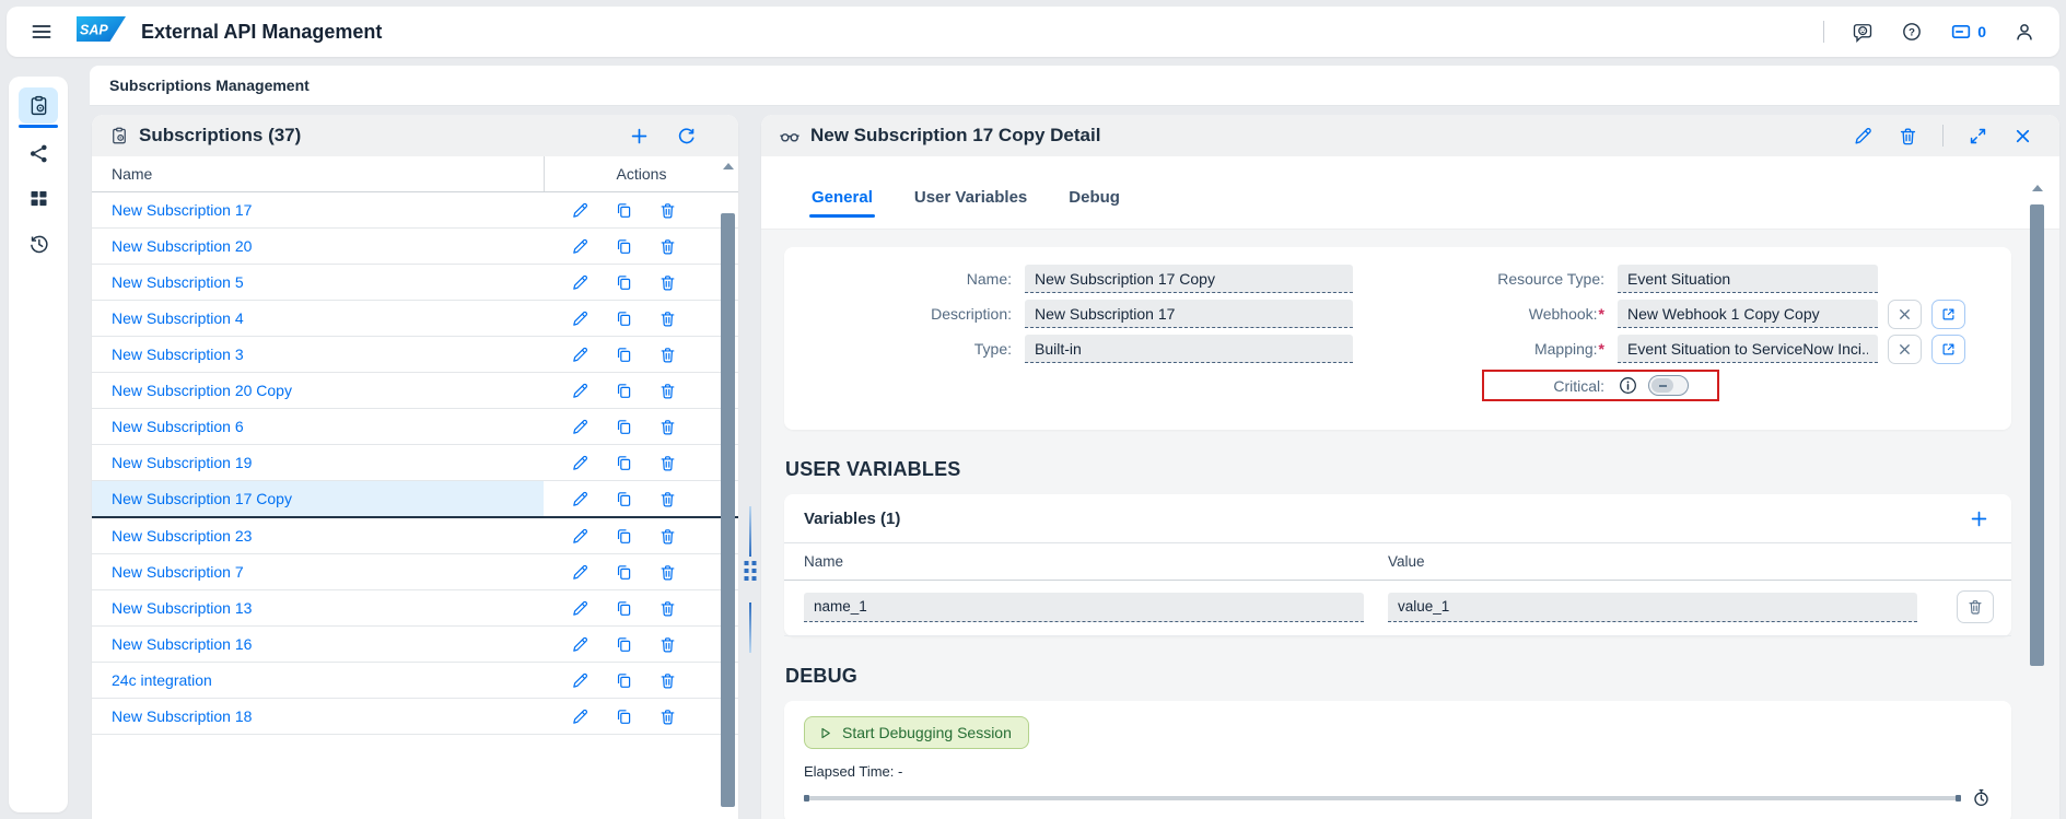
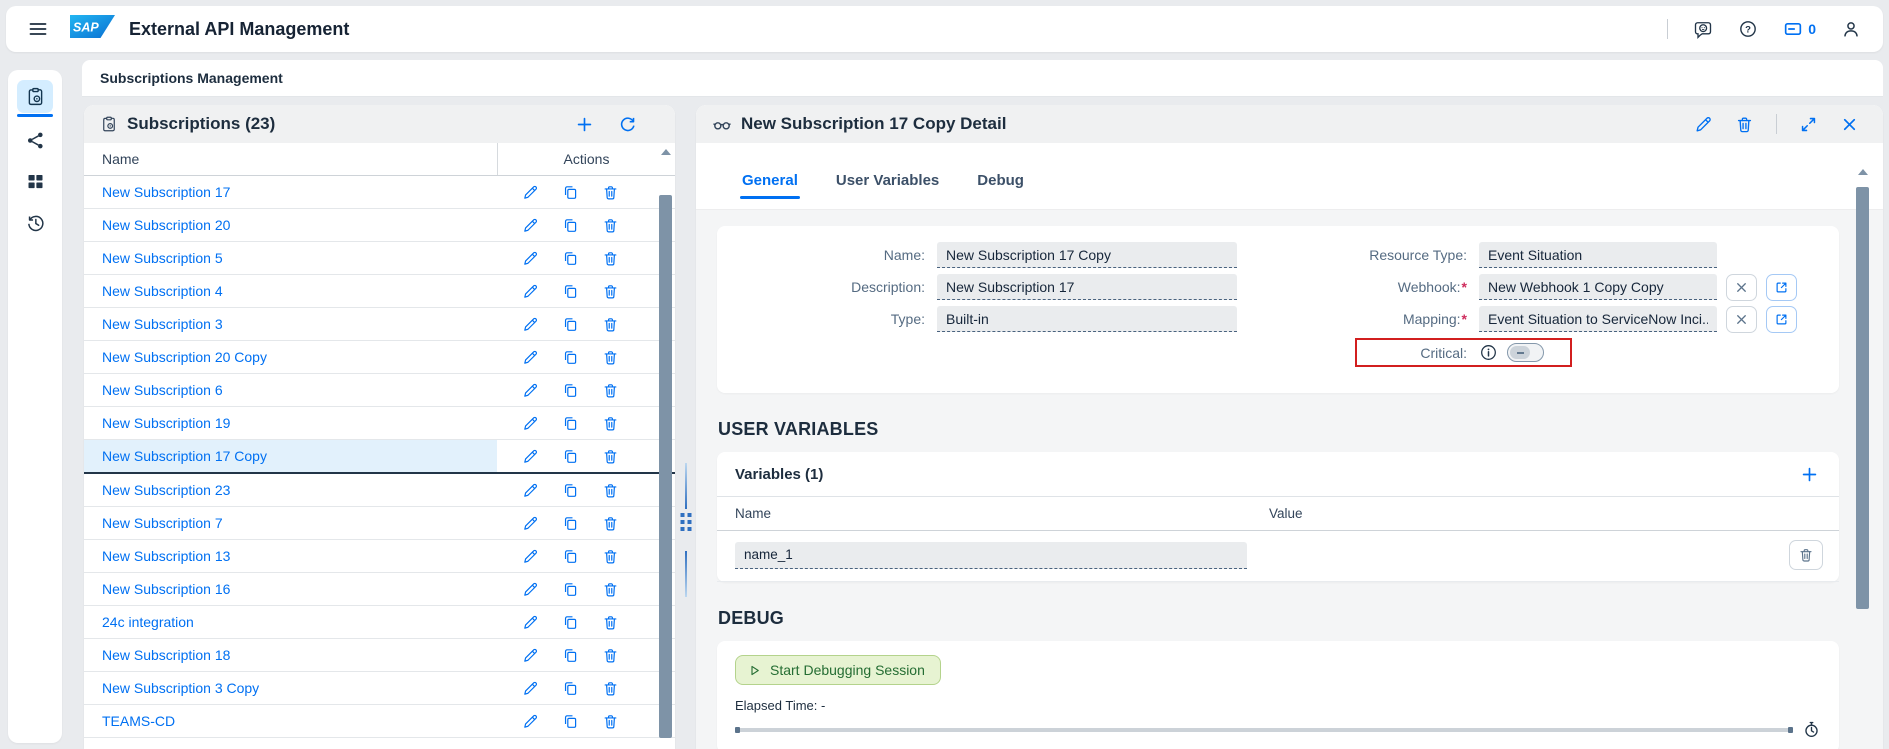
  SAP
  External API Management
  0
  Subscriptions Management
- Subscriptions (37)
+ Subscriptions (23)
  Name
  Actions
  New Subscription 17
  New Subscription 20
  New Subscription 5
  New Subscription 4
  New Subscription 3
  New Subscription 20 Copy
  New Subscription 6
  New Subscription 19
  New Subscription 17 Copy
  New Subscription 23
  New Subscription 7
  New Subscription 13
  New Subscription 16
  24c integration
  New Subscription 18
+ New Subscription 3 Copy
+ TEAMS-CD
  New Subscription 17 Copy Detail
  General
  User Variables
  Debug
  Name:
  New Subscription 17 Copy
  Description:
  New Subscription 17
  Type:
  Built-in
  Resource Type:
  Event Situation
  Webhook:*
  New Webhook 1 Copy Copy
  Mapping:*
  Event Situation to ServiceNow Inci..
  Critical:
  USER VARIABLES
  Variables (1)
  Name
  Value
  name_1
- value_1
  DEBUG
  Start Debugging Session
  Elapsed Time: -
